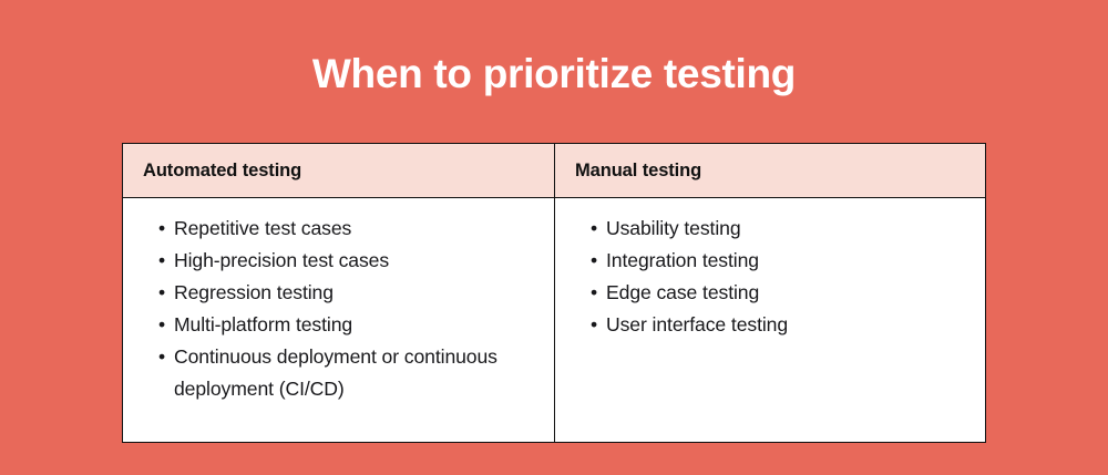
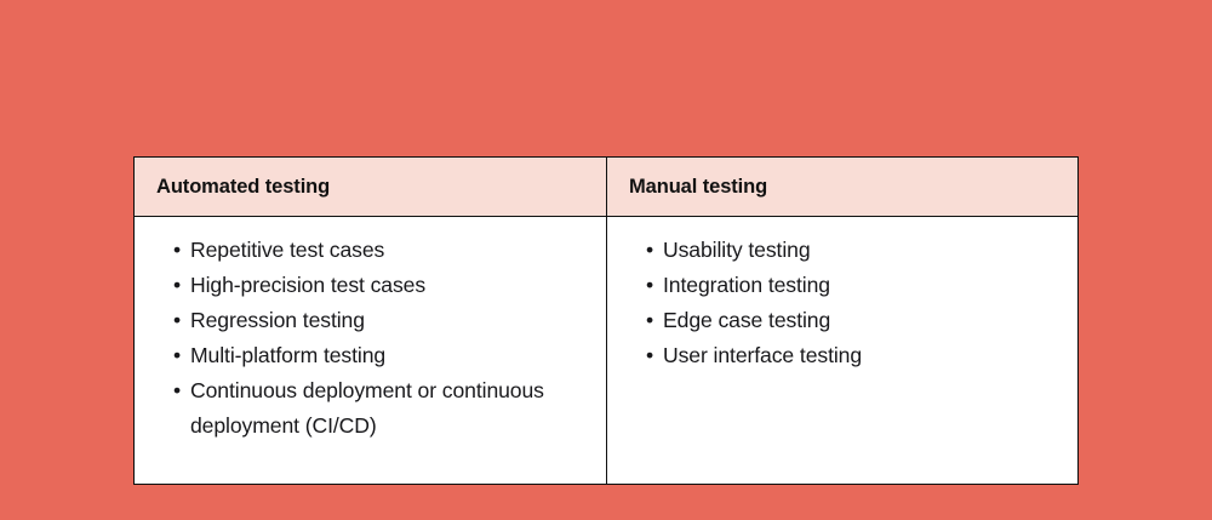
- When to prioritize testing
  Automated testing	Manual testing
  • Repetitive test cases • High-precision test cases • Regression testing • Multi-platform testing • Continuous deployment or continuous deployment (CI/CD)	• Usability testing • Integration testing • Edge case testing • User interface testing
